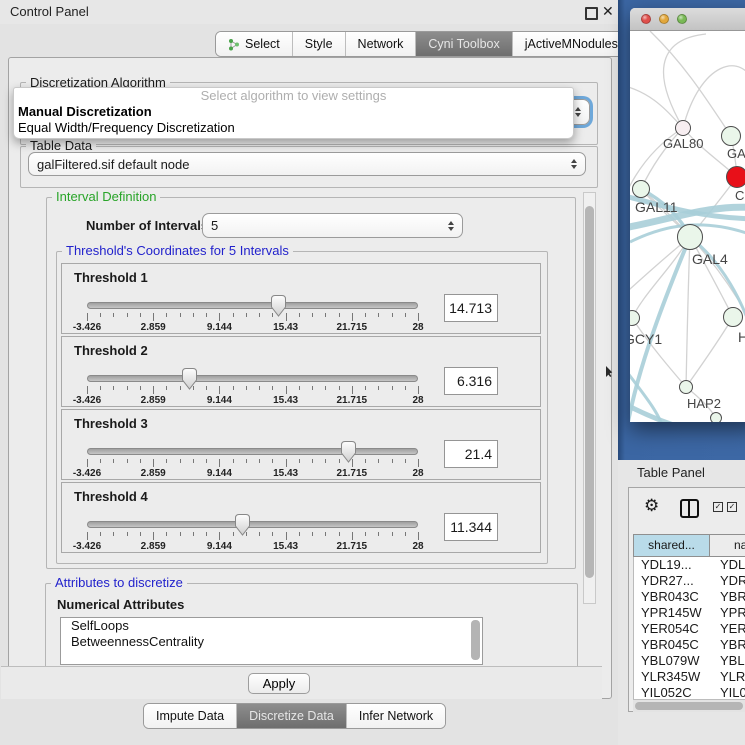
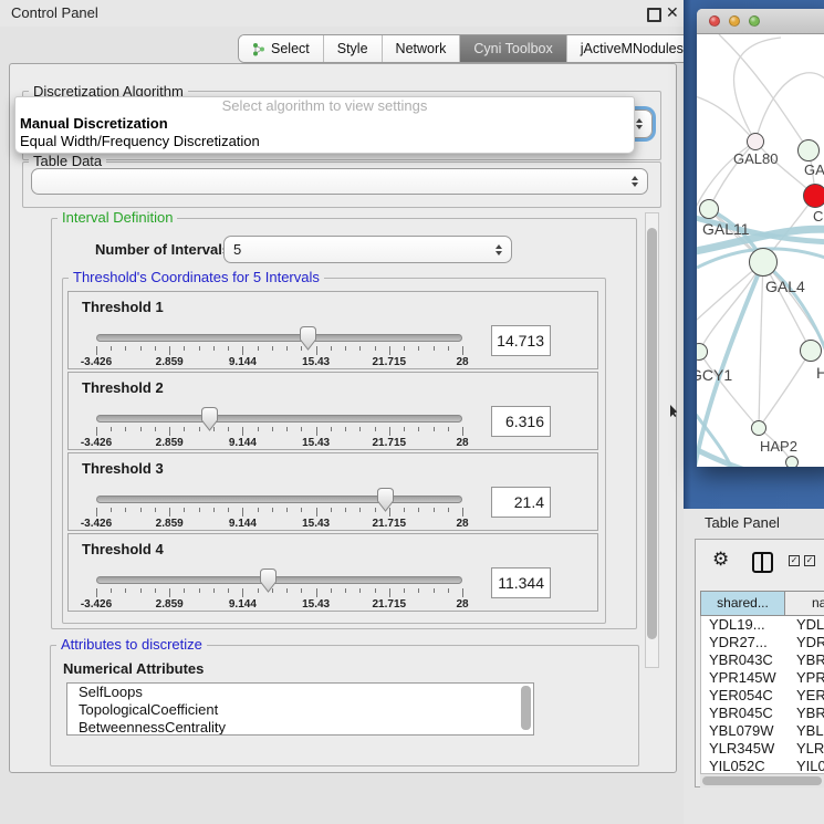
  Control Panel
  ✕
  Select
  Style
  Network
  Cyni Toolbox
  jActiveMNodules
  Discretization Algorithm
  Select algorithm to view settings
  Manual Discretization
  Equal Width/Frequency Discretization
  Table Data
- galFiltered.sif default node
  Interval Definition
  Number of Interval
  5
  Threshold's Coordinates for 5 Intervals
  Threshold 1
  -3.426
  2.859
  9.144
  15.43
  21.715
  28
  14.713
  Threshold 2
  -3.426
  2.859
  9.144
  15.43
  21.715
  28
  6.316
  Threshold 3
  -3.426
  2.859
  9.144
  15.43
  21.715
  28
  21.4
  Threshold 4
  -3.426
  2.859
  9.144
  15.43
  21.715
  28
  11.344
  Attributes to discretize
  Numerical Attributes
  SelfLoops
+ TopologicalCoefficient
  BetweennessCentrality
- Apply
- Impute Data
- Discretize Data
- Infer Network
  GAL80
  GA
  C
  GAL11
  GAL4
  GCY1
  H
  HAP2
  Table Panel
  ⚙
  ✓
  ✓
  shared...
  na
  YDL19... YDL
  YDR27... YDR
  YBR043C YBR
  YPR145W YPR
  YER054C YER
  YBR045C YBR
  YBL079W YBL
  YLR345W YLR
  YIL052C YIL0
